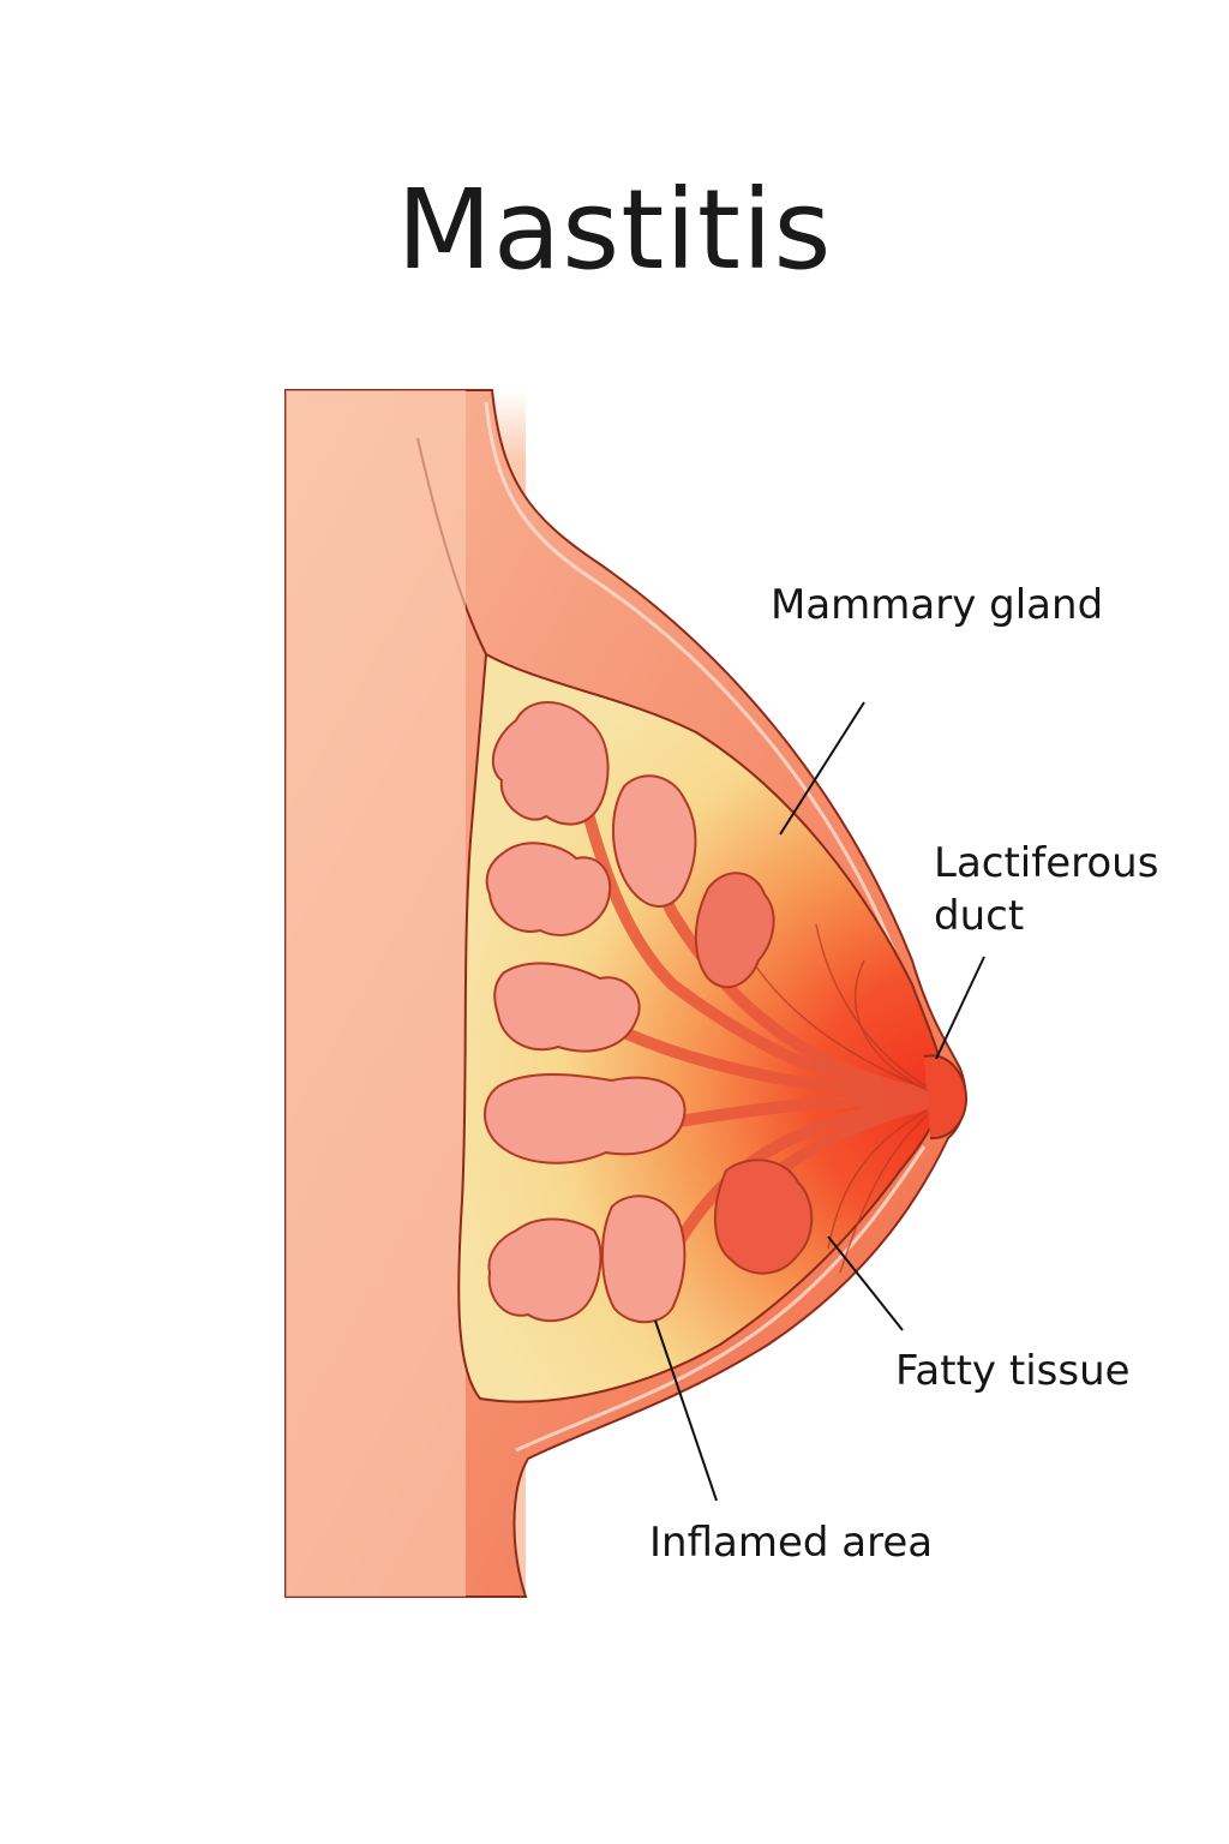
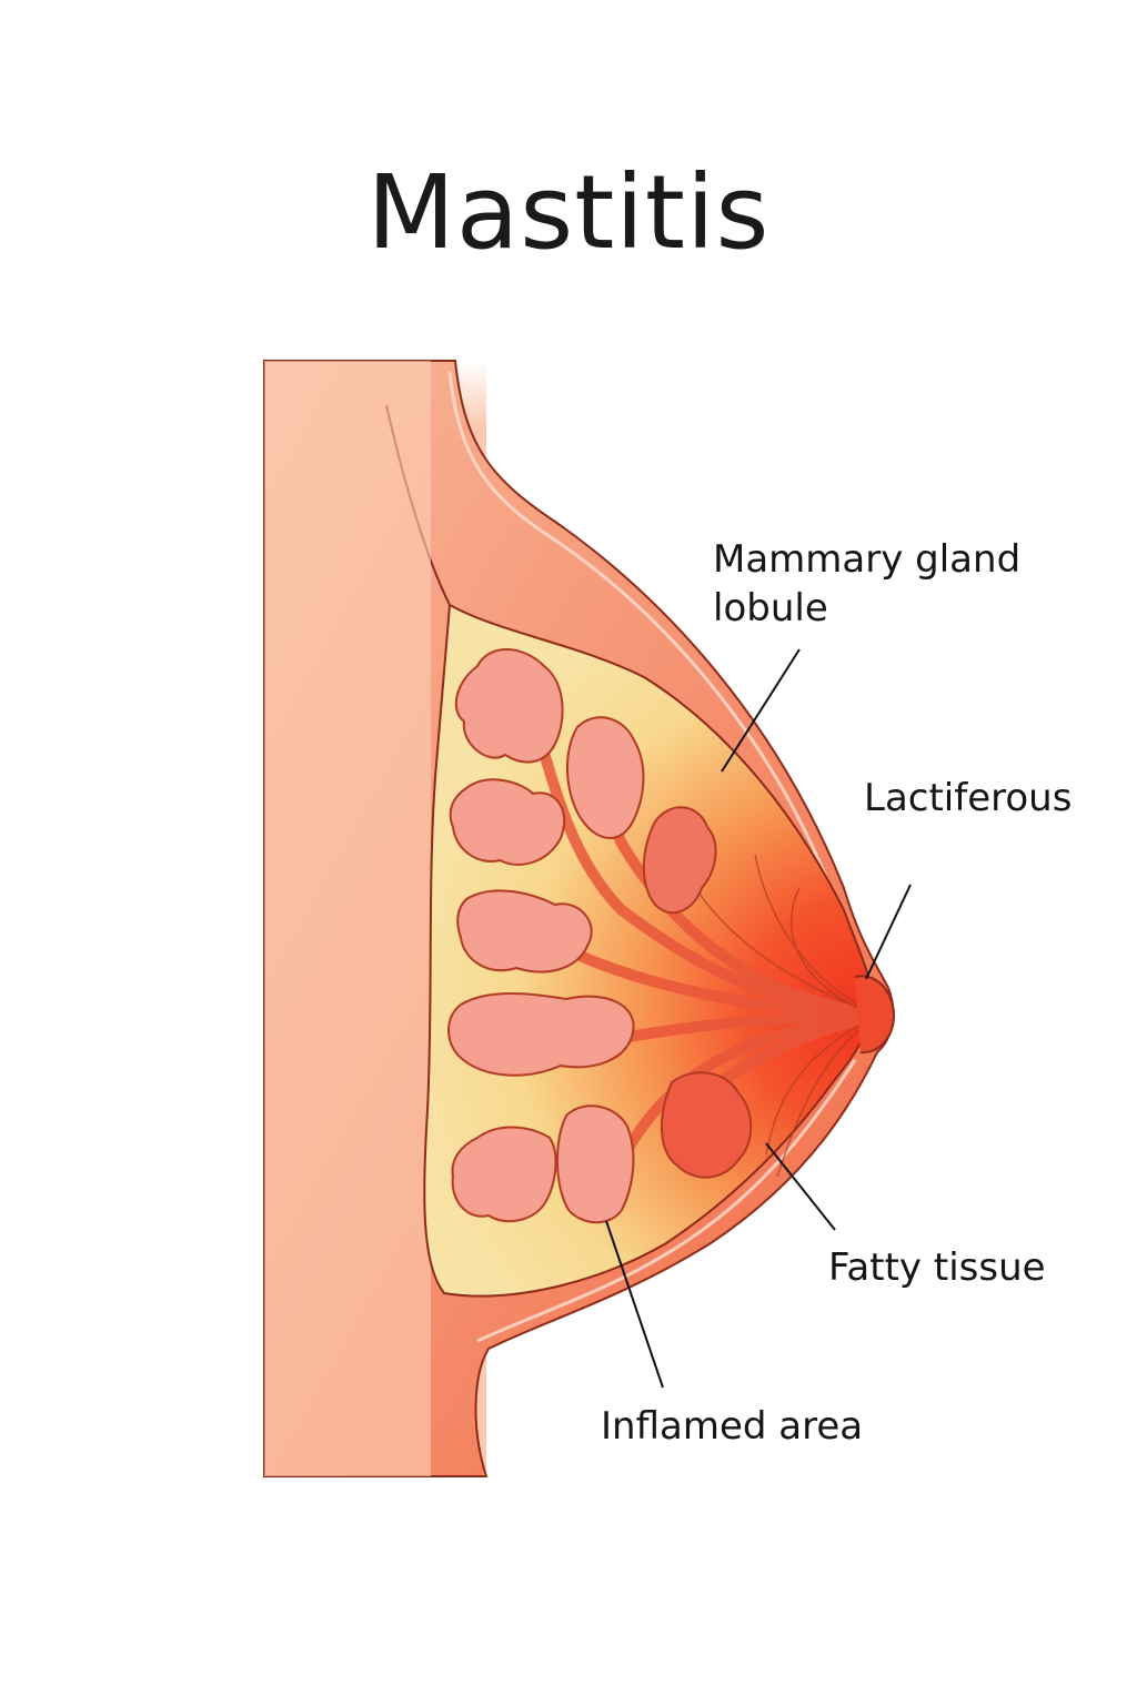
  Mastitis
  Mammary gland
+ lobule
  Lactiferous
- duct
  Fatty tissue
  Inflamed area
